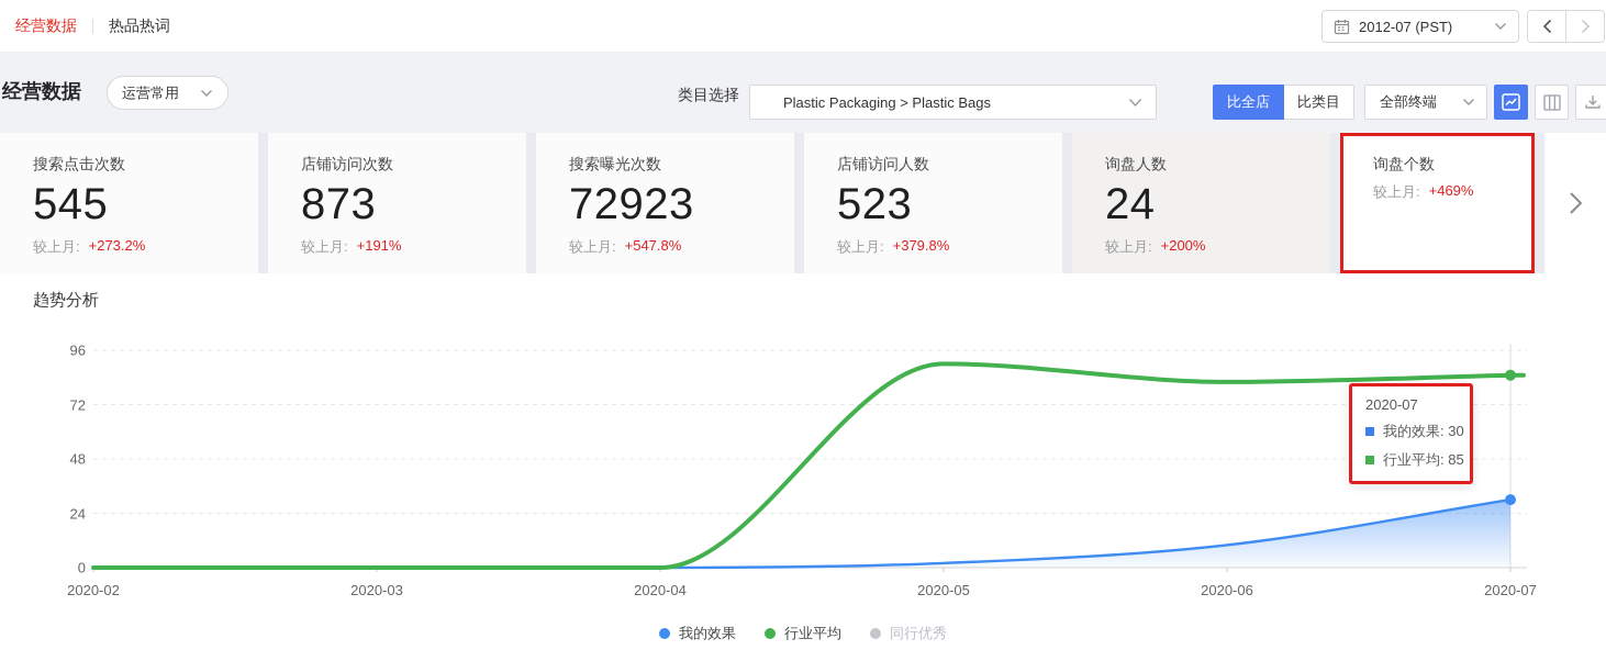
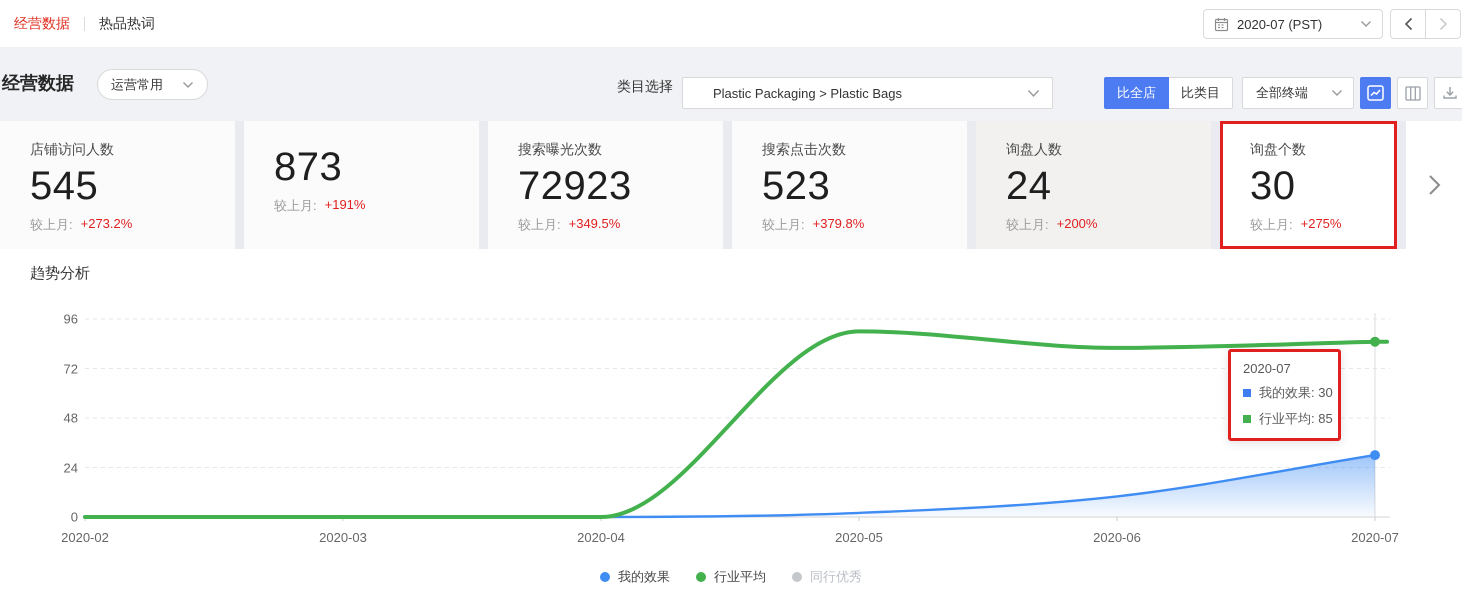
  经营数据
  热品热词
- 2012-07 (PST)
+ 2020-07 (PST)
  经营数据
  运营常用
  类目选择
  Plastic Packaging > Plastic Bags
  比全店
  比类目
  全部终端
- 搜索点击次数
+ 店铺访问人数
  545
  较上月:
  +273.2%
- 店铺访问次数
  873
  较上月:
  +191%
  搜索曝光次数
  72923
  较上月:
- +547.8%
+ +349.5%
- 店铺访问人数
+ 搜索点击次数
  523
  较上月:
  +379.8%
  询盘人数
  24
  较上月:
  +200%
  询盘个数
+ 30
  较上月:
- +469%
+ +275%
  趋势分析
  0
  24
  48
  72
  96
  2020-02
  2020-03
  2020-04
  2020-05
  2020-06
  2020-07
  2020-07
  我的效果: 30
  行业平均: 85
  我的效果
  行业平均
  同行优秀
